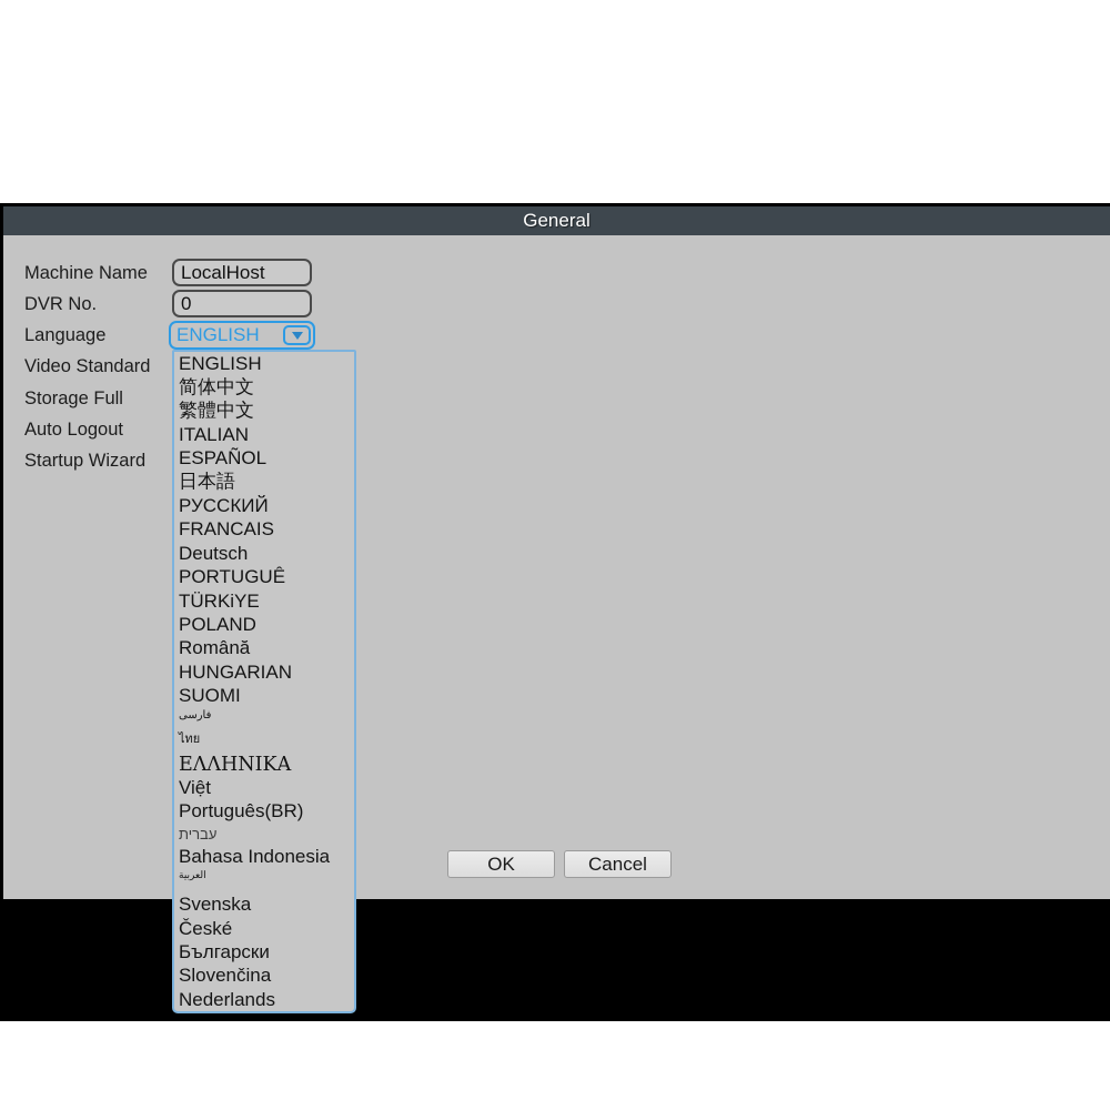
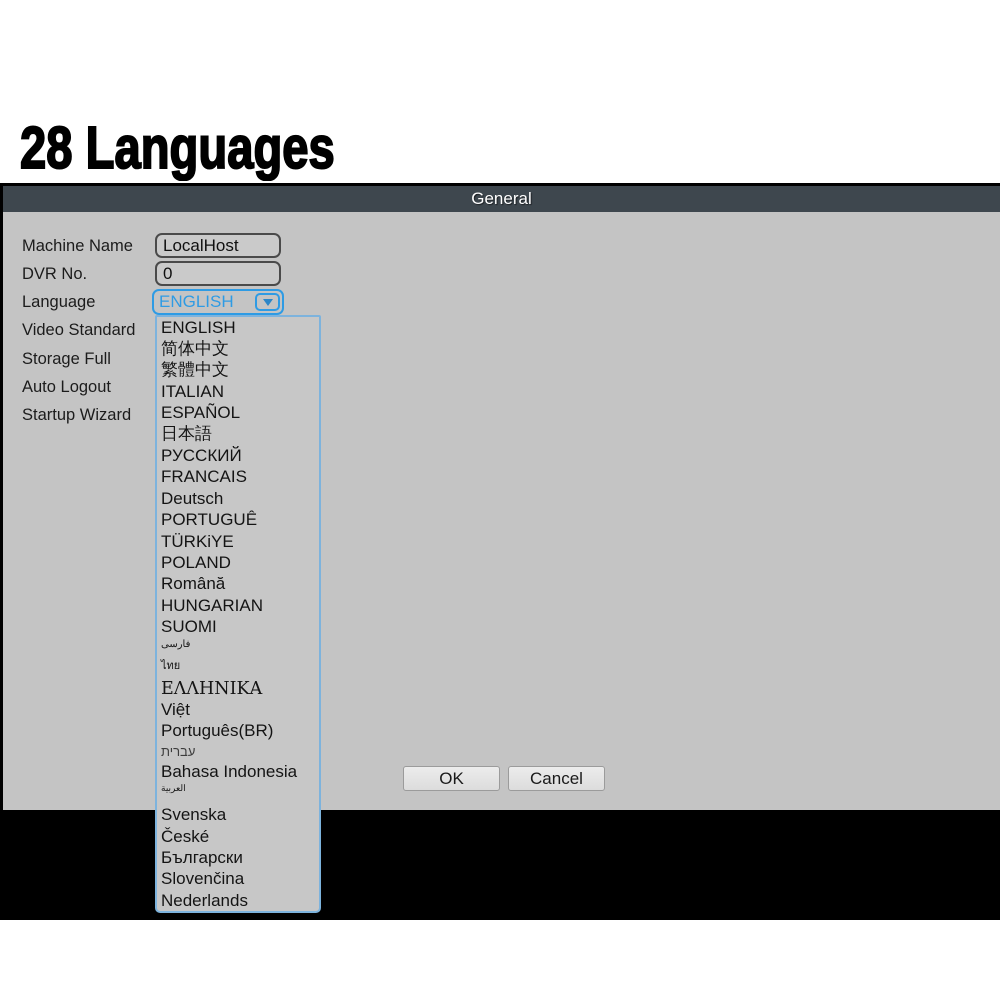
+ 28 Languages
  General
  Machine Name
  DVR No.
  Language
  Video Standard
  Storage Full
  Auto Logout
  Startup Wizard
  LocalHost
  0
  ENGLISH
  ENGLISH
  简体中文
  繁體中文
  ITALIAN
  ESPAÑOL
  日本語
  РУССКИЙ
  FRANCAIS
  Deutsch
  PORTUGUÊ
  TÜRKiYE
  POLAND
  Română
  HUNGARIAN
  SUOMI
  فارسى
  ไทย
  ΕΛΛΗΝΙΚΑ
  Việt
  Português(BR)
  עברית
  Bahasa Indonesia
  العربية
  Svenska
  České
  Български
  Slovenčina
  Nederlands
  OK
  Cancel
